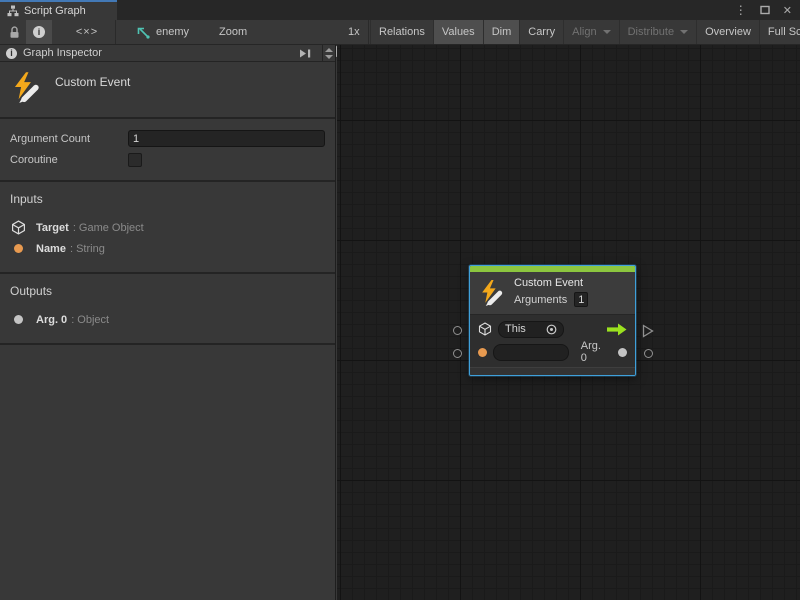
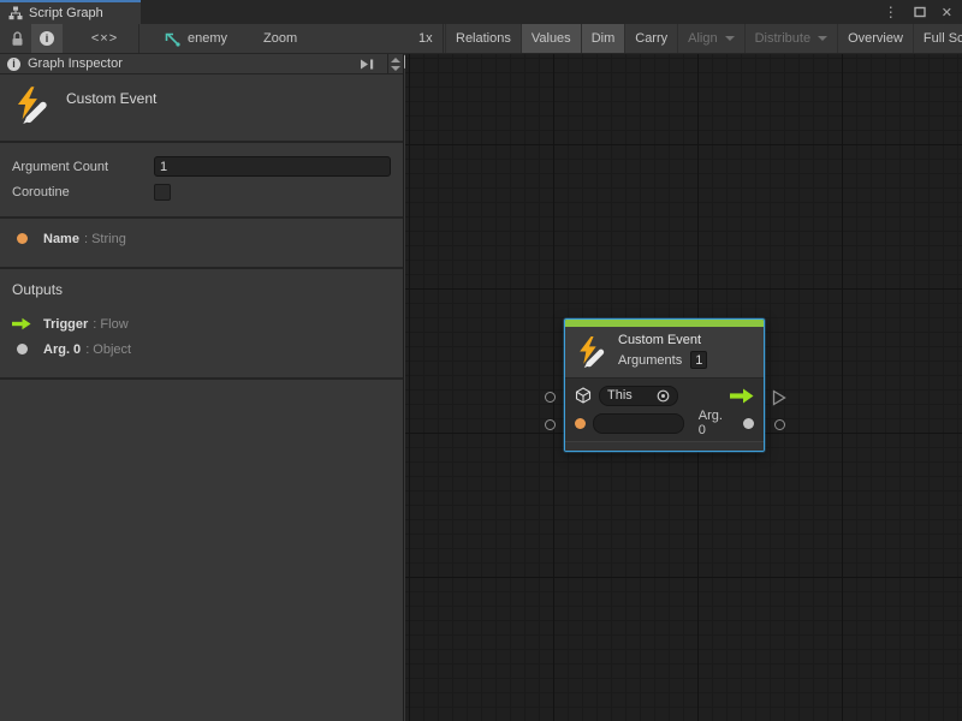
  Script Graph
  ⋮
  ✕
  i
  <×>
  enemy
  Zoom
  1x
  Relations
  Values
  Dim
  Carry
  Align
  Distribute
  Overview
  i
  Graph Inspector
  Custom Event
  Argument Count
  1
  Coroutine
- Inputs
- Target : Game Object
  Name : String
  Outputs
+ Trigger : Flow
  Arg. 0 : Object
  Custom Event
  Arguments
  1
  This
  Arg. 0
